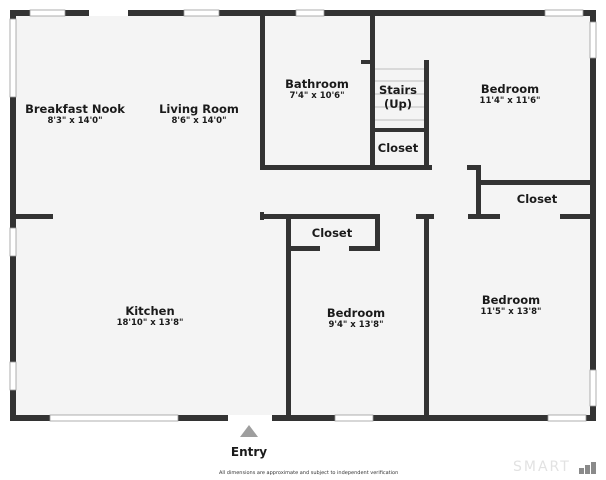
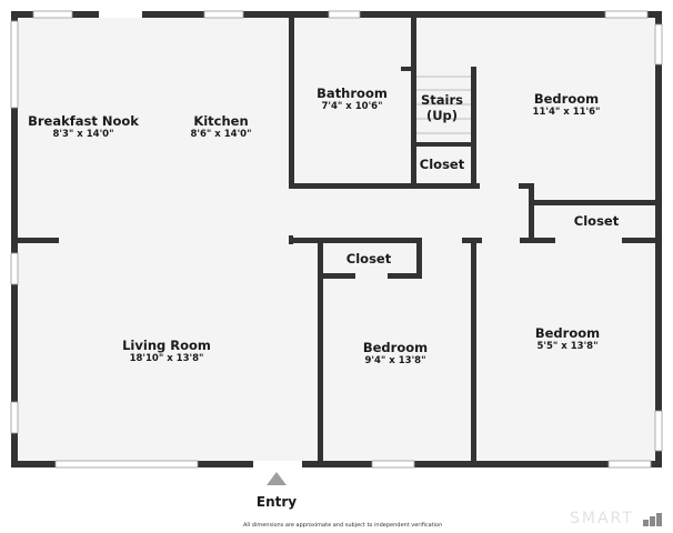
  Breakfast Nook
  8'3" x 14'0"
- Living Room
+ Kitchen
  8'6" x 14'0"
  Bathroom
  7'4" x 10'6"
  Stairs
  (Up)
  Closet
  Bedroom
  11'4" x 11'6"
  Closet
  Closet
- Kitchen
+ Living Room
  18'10" x 13'8"
  Bedroom
  9'4" x 13'8"
  Bedroom
- 11'5" x 13'8"
+ 5'5" x 13'8"
  Entry
  SMART
